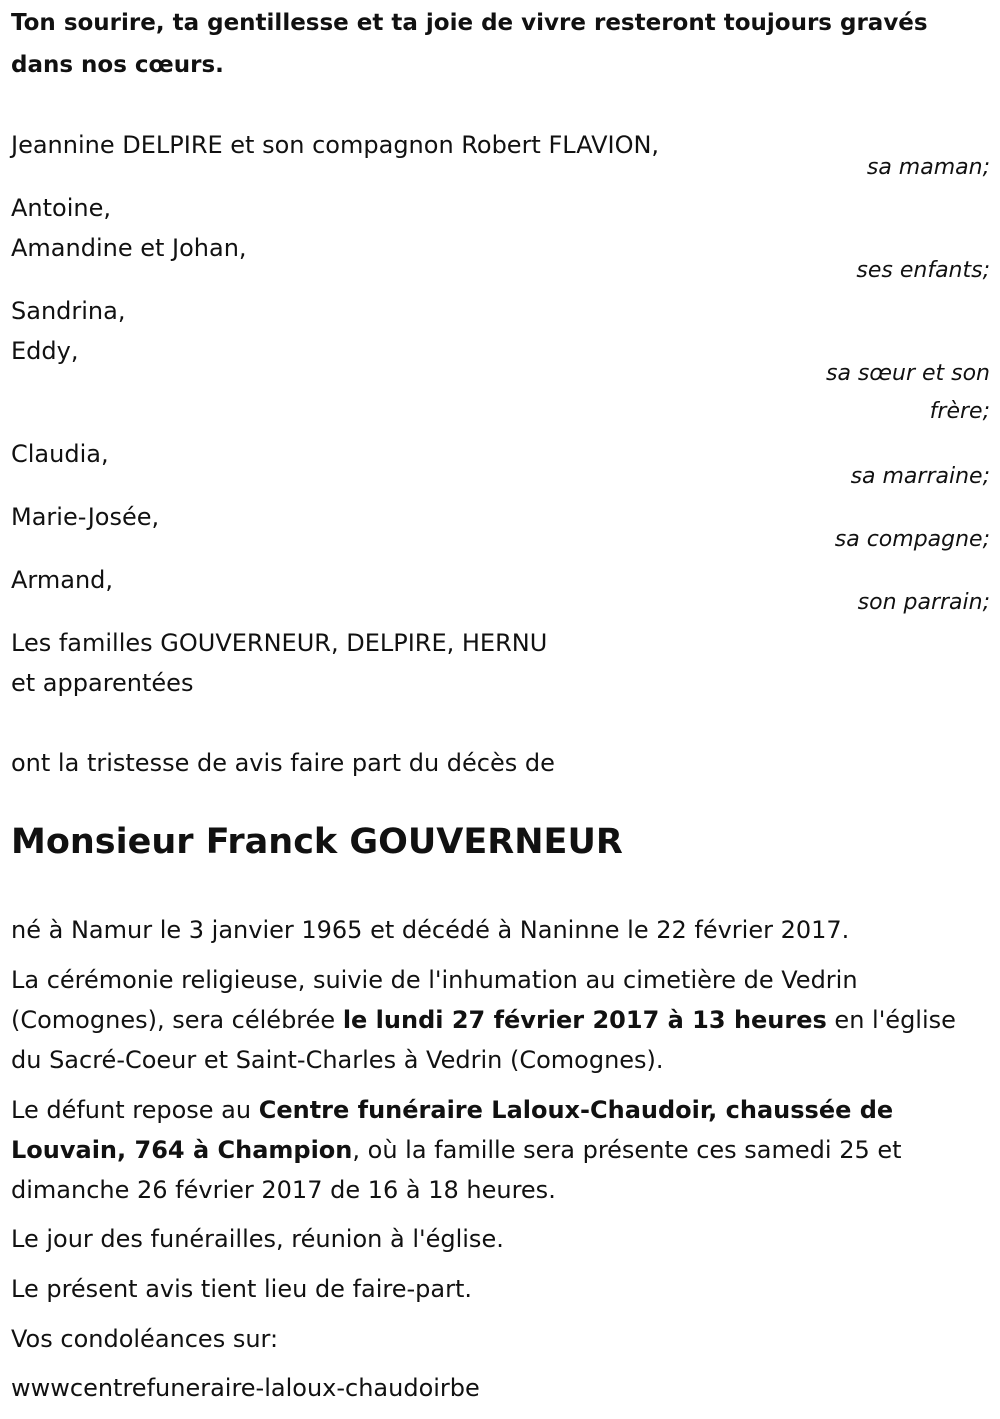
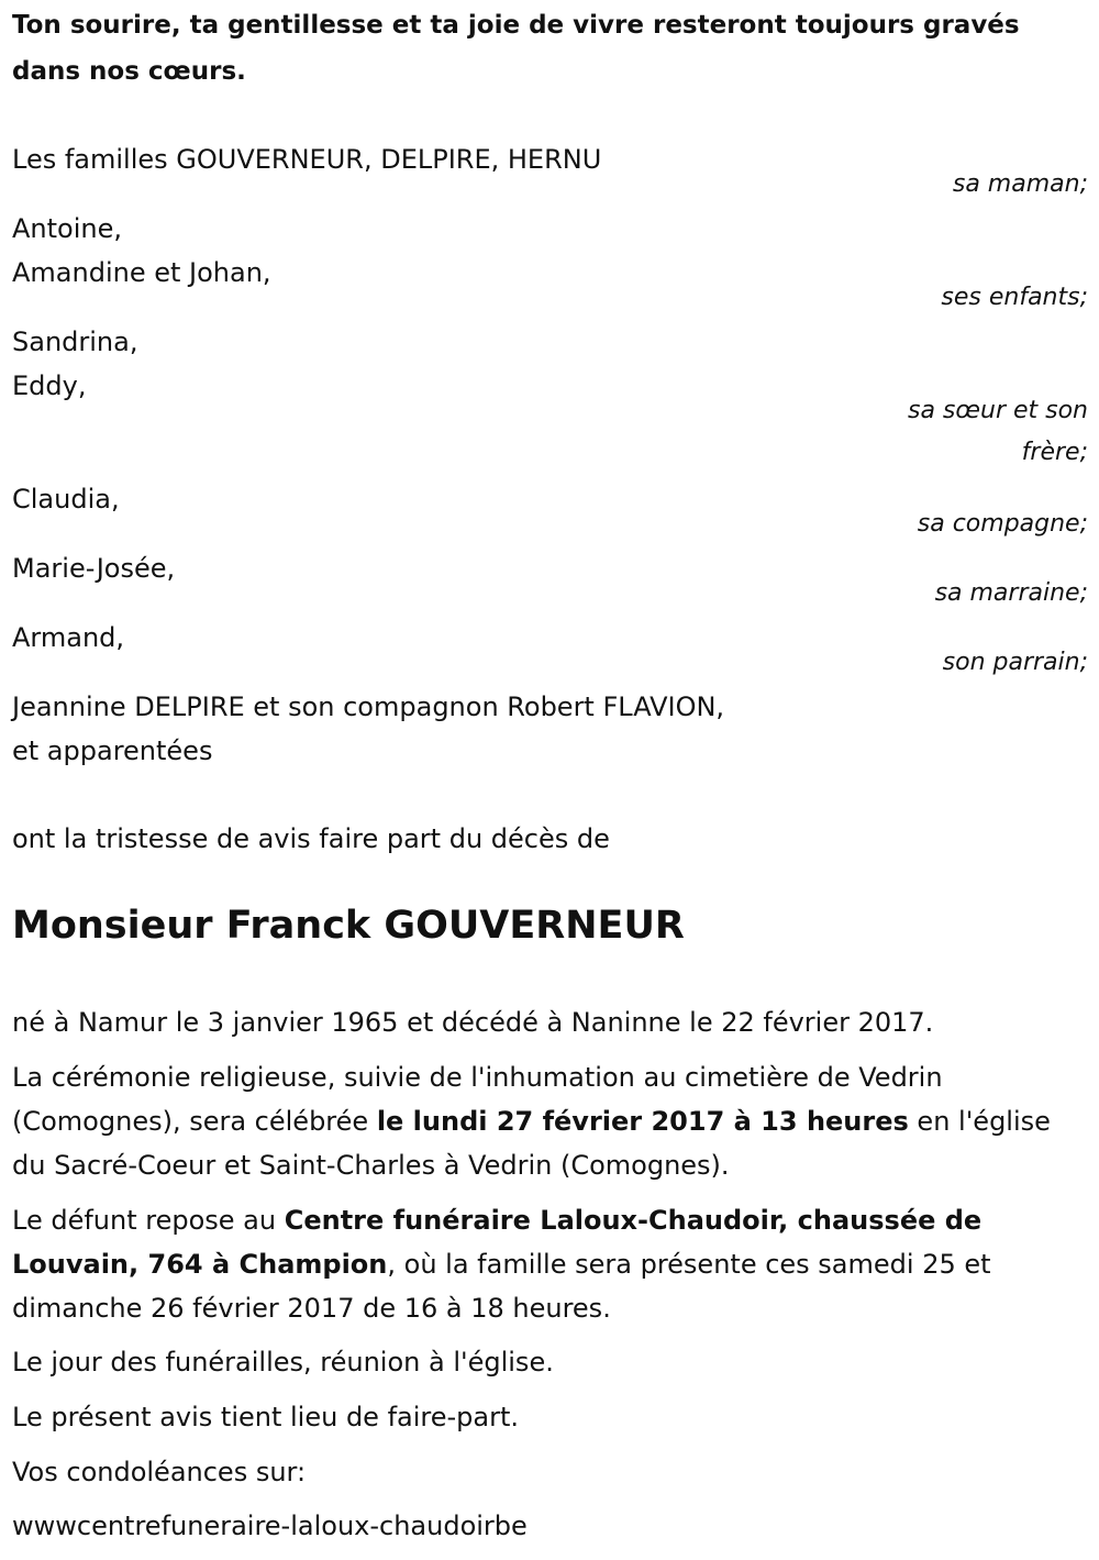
  Ton sourire, ta gentillesse et ta joie de vivre resteront toujours gravés
  dans nos cœurs.
- Jeannine DELPIRE et son compagnon Robert FLAVION,
+ Les familles GOUVERNEUR, DELPIRE, HERNU
  sa maman;
  Antoine,
  Amandine et Johan,
  ses enfants;
  Sandrina,
  Eddy,
  sa sœur et son
  frère;
  Claudia,
- sa marraine;
+ sa compagne;
  Marie-Josée,
- sa compagne;
+ sa marraine;
  Armand,
  son parrain;
- Les familles GOUVERNEUR, DELPIRE, HERNU
+ Jeannine DELPIRE et son compagnon Robert FLAVION,
  et apparentées
  ont la tristesse de avis faire part du décès de
  Monsieur Franck GOUVERNEUR
  né à Namur le 3 janvier 1965 et décédé à Naninne le 22 février 2017.
  La cérémonie religieuse, suivie de l'inhumation au cimetière de Vedrin (Comognes), sera célébrée le lundi 27 février 2017 à 13 heures en l'église du Sacré-Coeur et Saint-Charles à Vedrin (Comognes).
  Le défunt repose au Centre funéraire Laloux-Chaudoir, chaussée de Louvain, 764 à Champion, où la famille sera présente ces samedi 25 et dimanche 26 février 2017 de 16 à 18 heures.
  Le jour des funérailles, réunion à l'église.
  Le présent avis tient lieu de faire-part.
  Vos condoléances sur:
  wwwcentrefuneraire-laloux-chaudoirbe
